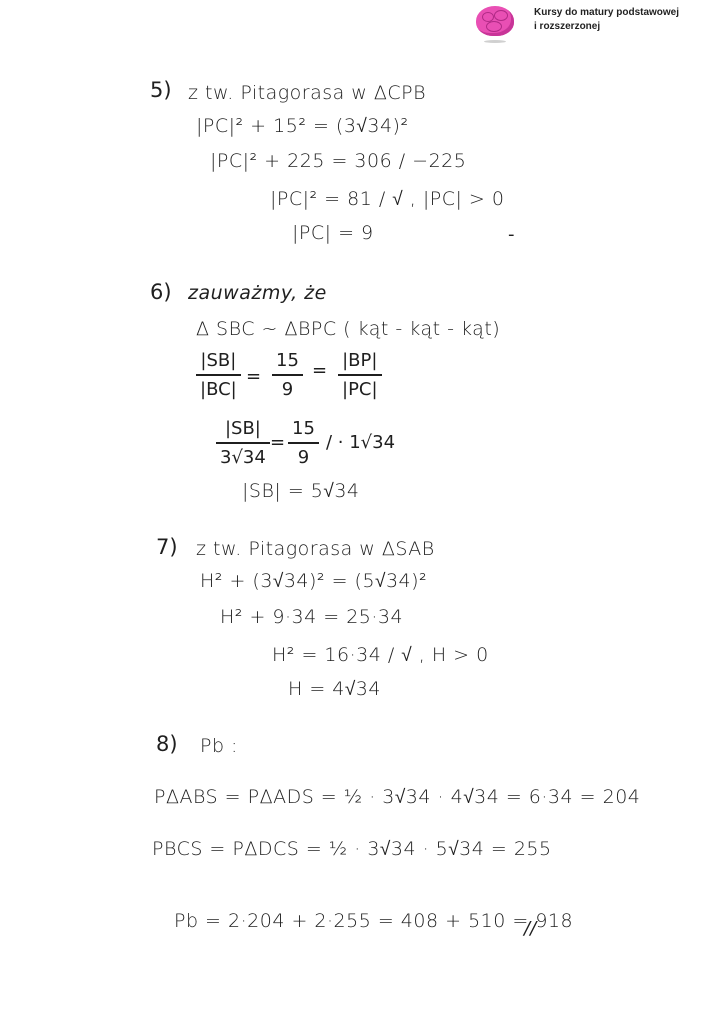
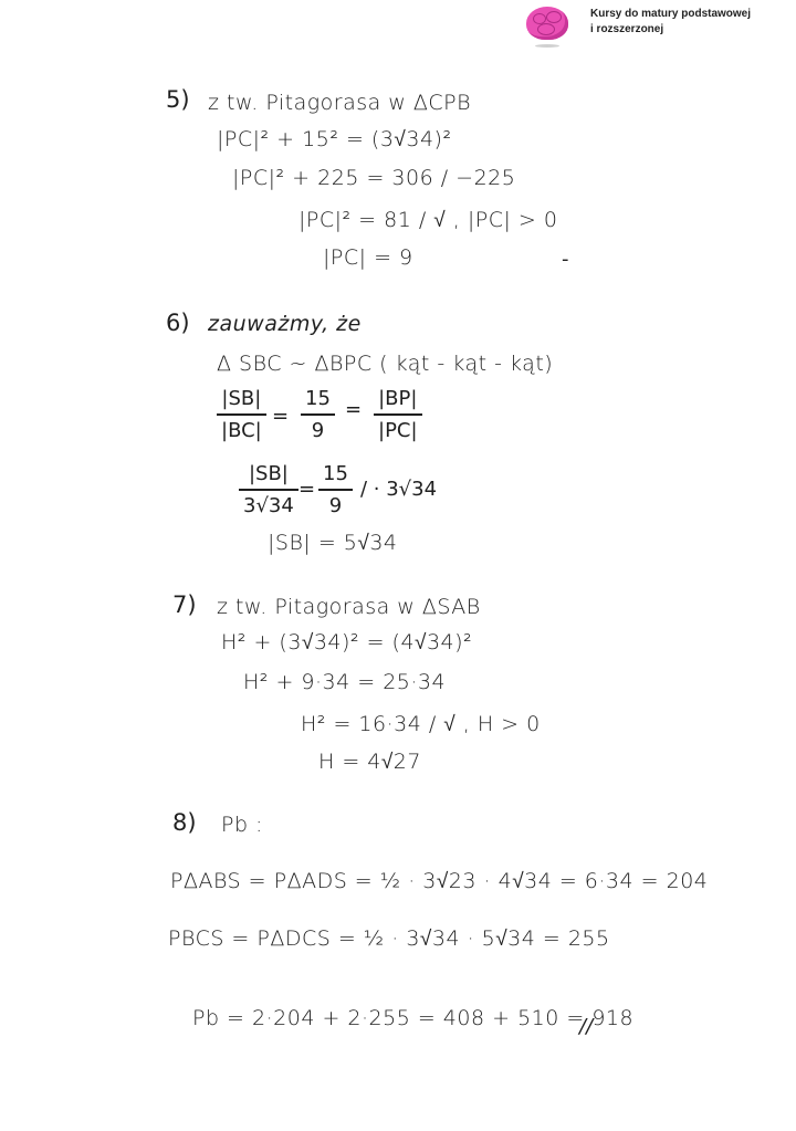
  Kursy do matury podstawowej
  i rozszerzonej
  5)
  z tw. Pitagorasa w ΔCPB
  |PC|² + 15² = (3√34)²
  |PC|² + 225 = 306 / −225
  |PC|² = 81 / √ , |PC| > 0
  |PC| = 9
  -
  6)
  zauważmy, że
  Δ SBC ~ ΔBPC ( kąt - kąt - kąt)
  |SB|
  |BC|
  =
  15
  9
  =
  |BP|
  |PC|
  |SB|
  3√34
  =
  15
  9
- / · 1√34
+ / · 3√34
  |SB| = 5√34
  7)
  z tw. Pitagorasa w ΔSAB
- H² + (3√34)² = (5√34)²
+ H² + (3√34)² = (4√34)²
  H² + 9·34 = 25·34
  H² = 16·34 / √ , H > 0
- H = 4√34
+ H = 4√27
  8)
  Pb :
- PΔABS = PΔADS = ½ · 3√34 · 4√34 = 6·34 = 204
+ PΔABS = PΔADS = ½ · 3√23 · 4√34 = 6·34 = 204
  PBCS = PΔDCS = ½ · 3√34 · 5√34 = 255
  Pb = 2·204 + 2·255 = 408 + 510 = 918
  //
